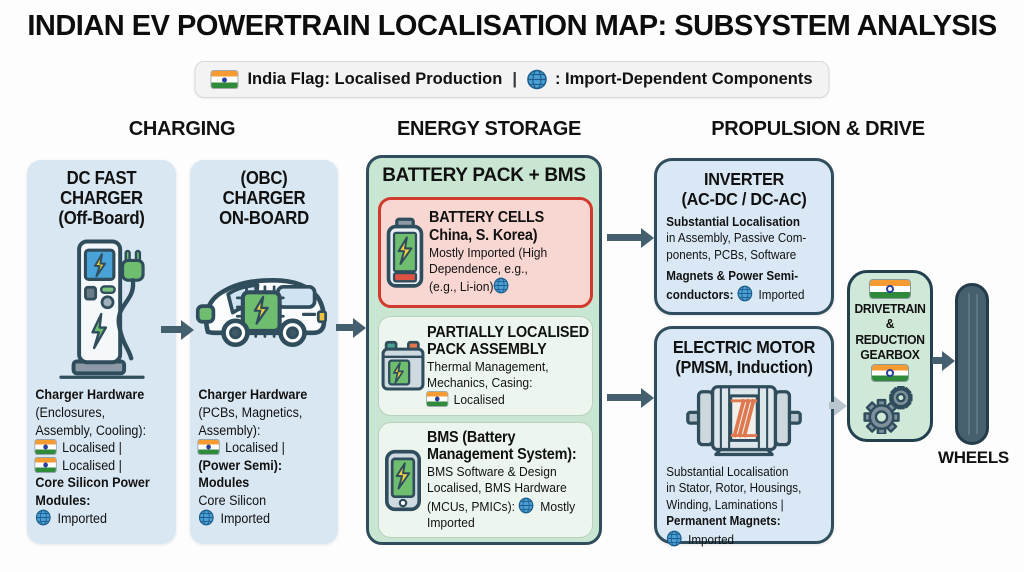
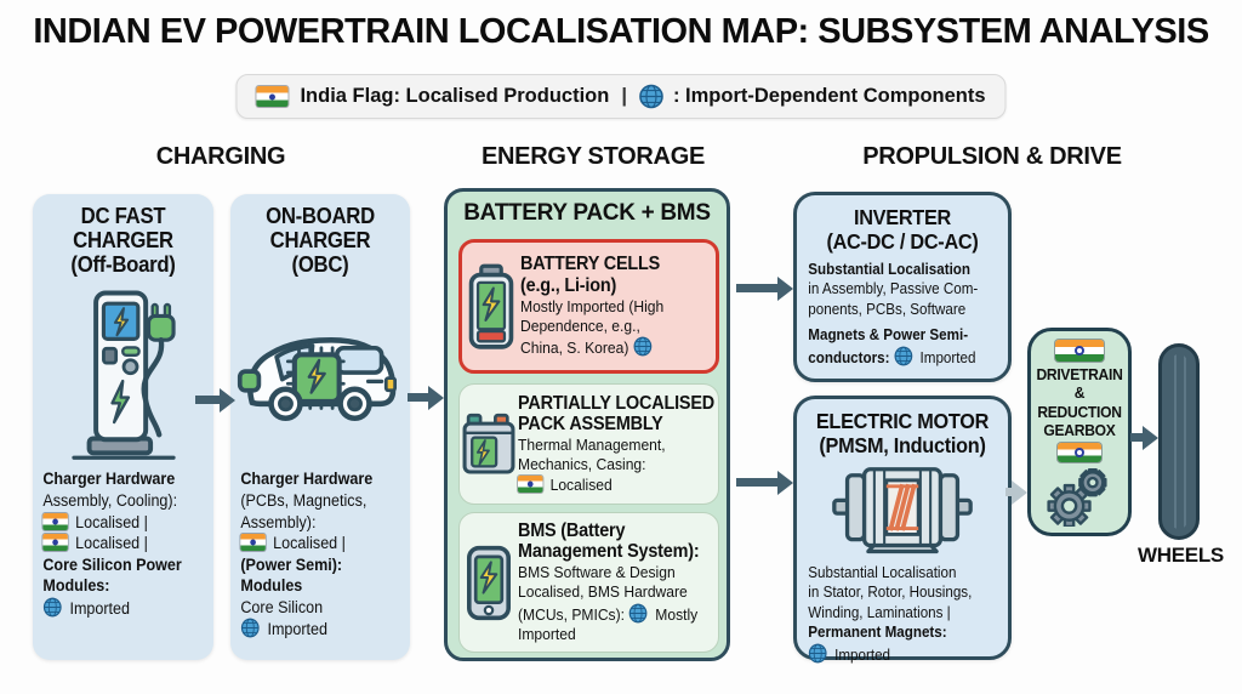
  INDIAN EV POWERTRAIN LOCALISATION MAP: SUBSYSTEM ANALYSIS
  India Flag: Localised Production
  |
  : Import-Dependent Components
  CHARGING
  ENERGY STORAGE
  PROPULSION & DRIVE
  DC FAST
  CHARGER
  (Off-Board)
  Charger Hardware
- (Enclosures,
  Assembly, Cooling):
  Localised |
  Localised |
  Core Silicon Power
  Modules:
  Imported
- (OBC)
+ ON-BOARD
  CHARGER
- ON-BOARD
+ (OBC)
  Charger Hardware
  (PCBs, Magnetics,
  Assembly):
  Localised |
  (Power Semi):
  Modules
  Core Silicon
  Imported
  BATTERY PACK + BMS
  BATTERY CELLS
- China, S. Korea)
+ (e.g., Li-ion)
  Mostly Imported (High
  Dependence, e.g.,
- (e.g., Li-ion)
+ China, S. Korea)
  PARTIALLY LOCALISED
  PACK ASSEMBLY
  Thermal Management,
  Mechanics, Casing:
  Localised
  BMS (Battery
  Management System):
  BMS Software & Design
  Localised, BMS Hardware
  (MCUs, PMICs): Mostly
  Imported
  INVERTER
  (AC-DC / DC-AC)
  Substantial Localisation
  in Assembly, Passive Com-
  ponents, PCBs, Software
  Magnets & Power Semi-
  conductors: Imported
  ELECTRIC MOTOR
  (PMSM, Induction)
  Substantial Localisation
  in Stator, Rotor, Housings,
  Winding, Laminations |
  Permanent Magnets:
  Imported
  DRIVETRAIN
  & REDUCTION
  GEARBOX
  WHEELS
